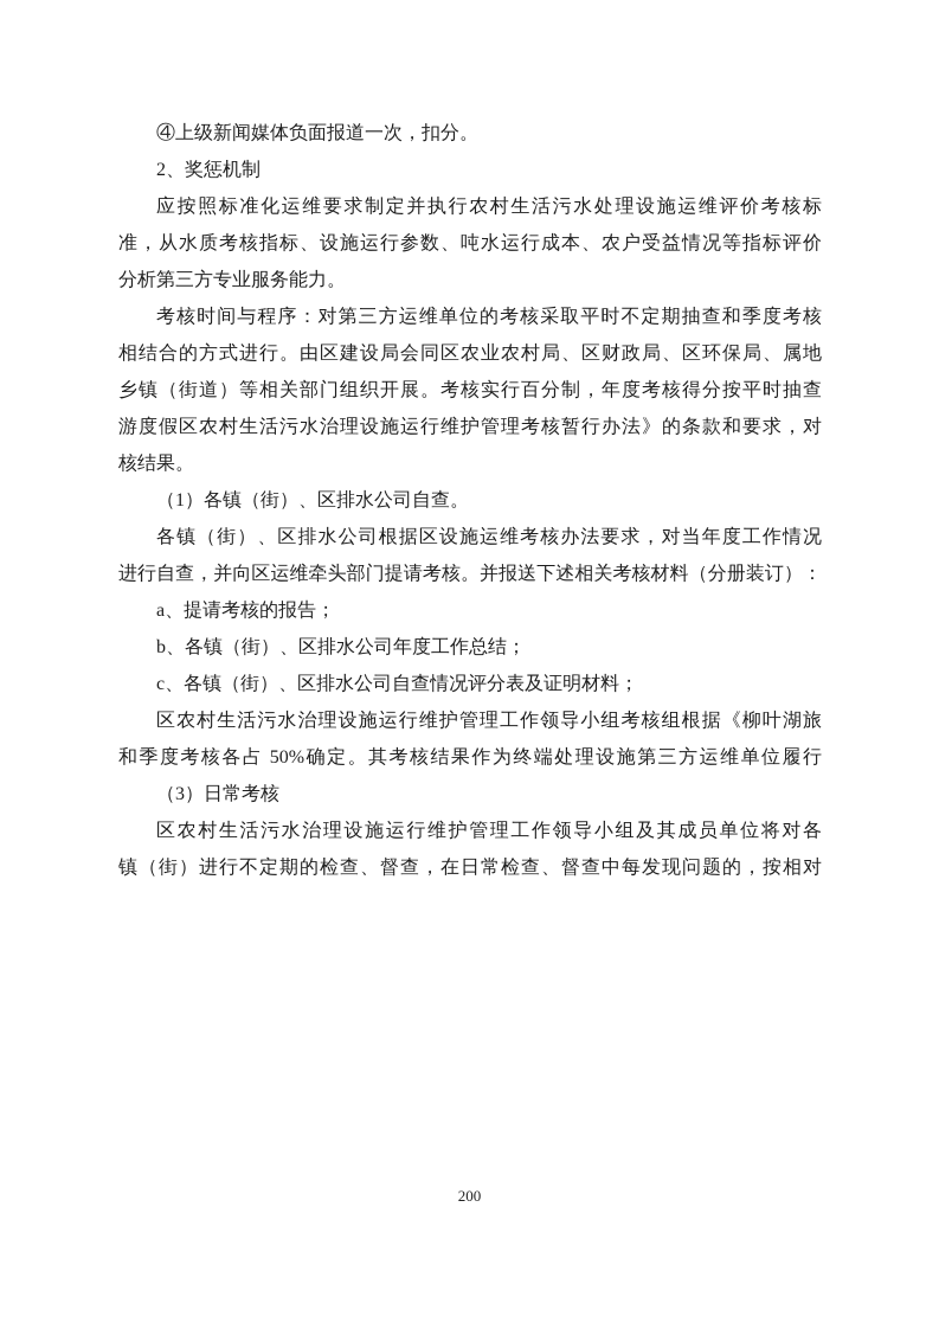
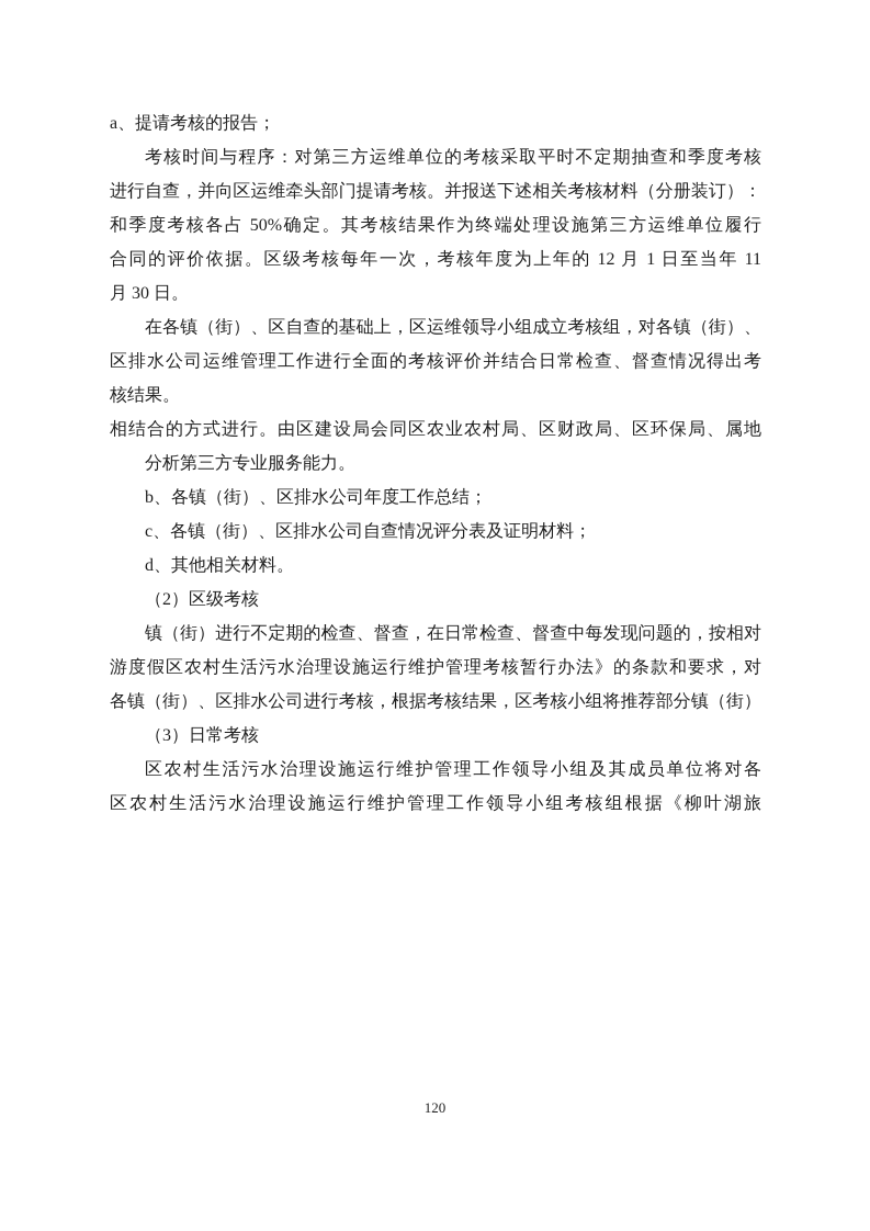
- ④上级新闻媒体负面报道一次，扣分。
- 2、奖惩机制
- 应按照标准化运维要求制定并执行农村生活污水处理设施运维评价考核标
- 准，从水质考核指标、设施运行参数、吨水运行成本、农户受益情况等指标评价
- 分析第三方专业服务能力。
+ a、提请考核的报告；
  考核时间与程序：对第三方运维单位的考核采取平时不定期抽查和季度考核
- 相结合的方式进行。由区建设局会同区农业农村局、区财政局、区环保局、属地
+ 进行自查，并向区运维牵头部门提请考核。并报送下述相关考核材料（分册装订）：
- 乡镇（街道）等相关部门组织开展。考核实行百分制，年度考核得分按平时抽查
- 游度假区农村生活污水治理设施运行维护管理考核暂行办法》的条款和要求，对
+ 和季度考核各占 50%确定。其考核结果作为终端处理设施第三方运维单位履行
+ 合同的评价依据。区级考核每年一次，考核年度为上年的 12 月 1 日至当年 11
+ 月 30 日。
+ 在各镇（街）、区自查的基础上，区运维领导小组成立考核组，对各镇（街）、
+ 区排水公司运维管理工作进行全面的考核评价并结合日常检查、督查情况得出考
  核结果。
- （1）各镇（街）、区排水公司自查。
- 各镇（街）、区排水公司根据区设施运维考核办法要求，对当年度工作情况
- 进行自查，并向区运维牵头部门提请考核。并报送下述相关考核材料（分册装订）：
+ 相结合的方式进行。由区建设局会同区农业农村局、区财政局、区环保局、属地
- a、提请考核的报告；
+ 分析第三方专业服务能力。
  b、各镇（街）、区排水公司年度工作总结；
  c、各镇（街）、区排水公司自查情况评分表及证明材料；
+ d、其他相关材料。
+ （2）区级考核
- 区农村生活污水治理设施运行维护管理工作领导小组考核组根据《柳叶湖旅
+ 镇（街）进行不定期的检查、督查，在日常检查、督查中每发现问题的，按相对
- 和季度考核各占 50%确定。其考核结果作为终端处理设施第三方运维单位履行
+ 游度假区农村生活污水治理设施运行维护管理考核暂行办法》的条款和要求，对
+ 各镇（街）、区排水公司进行考核，根据考核结果，区考核小组将推荐部分镇（街）
  （3）日常考核
  区农村生活污水治理设施运行维护管理工作领导小组及其成员单位将对各
- 镇（街）进行不定期的检查、督查，在日常检查、督查中每发现问题的，按相对
+ 区农村生活污水治理设施运行维护管理工作领导小组考核组根据《柳叶湖旅
- 200
+ 120
